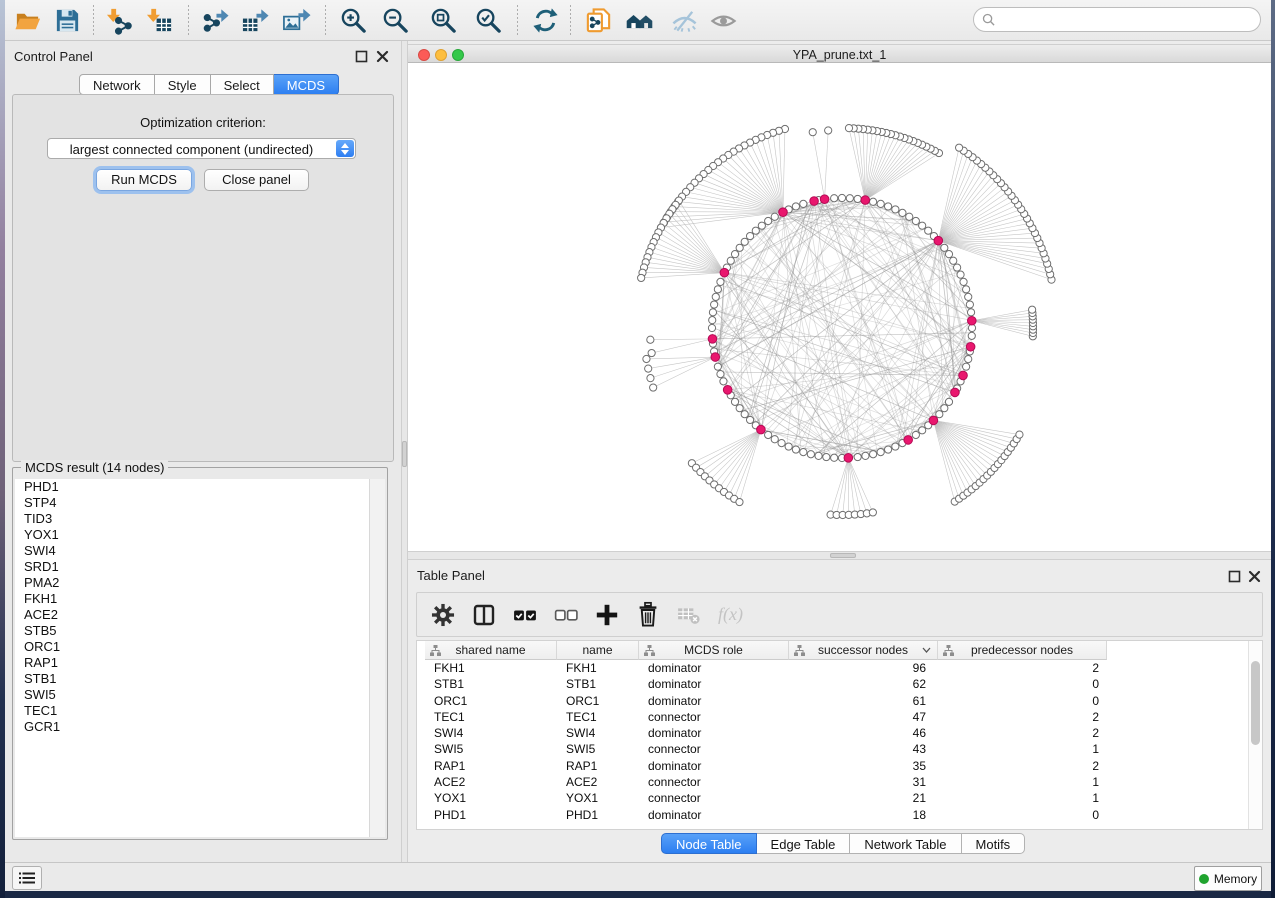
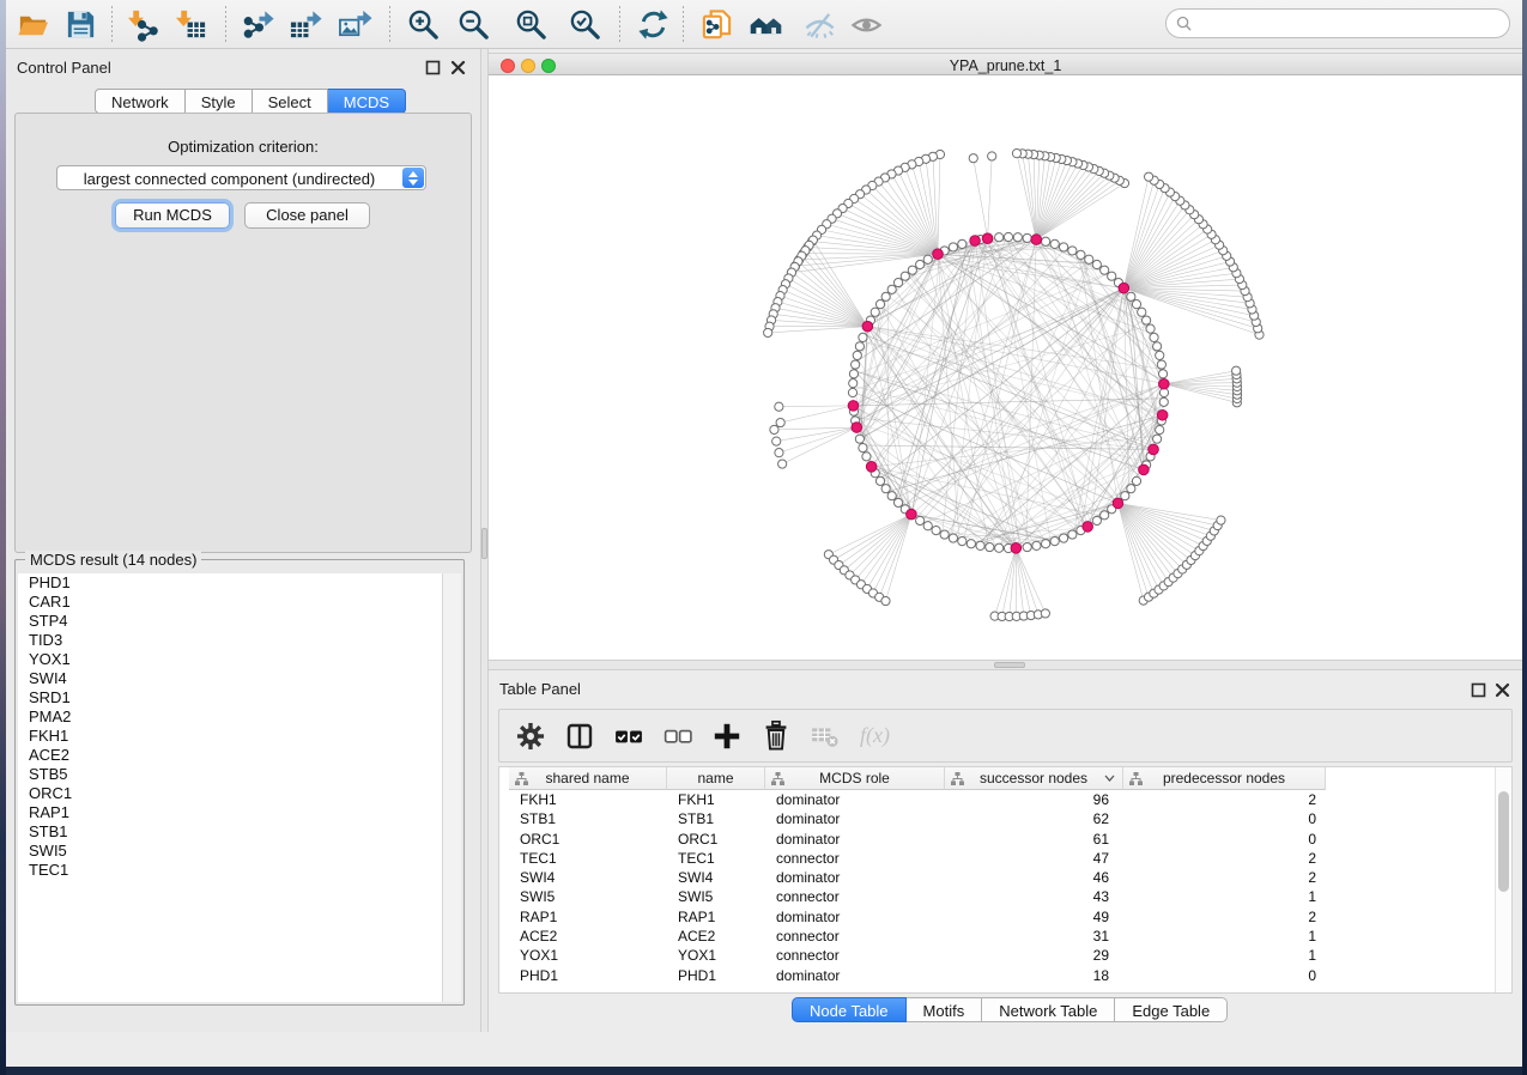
  Control Panel
  Network
  Style
  Select
  MCDS
  Optimization criterion:
  largest connected component (undirected)
  Run MCDS
  Close panel
  MCDS result (14 nodes)
  PHD1
+ CAR1
  STP4
  TID3
  YOX1
  SWI4
  SRD1
  PMA2
  FKH1
  ACE2
  STB5
  ORC1
  RAP1
  STB1
  SWI5
  TEC1
- GCR1
  YPA_prune.txt_1
  Table Panel
  f(x)
  shared name
  name
  MCDS role
  successor nodes
  predecessor nodes
  FKH1
  FKH1
  dominator
  96
  2
  STB1
  STB1
  dominator
  62
  0
  ORC1
  ORC1
  dominator
  61
  0
  TEC1
  TEC1
  connector
  47
  2
  SWI4
  SWI4
  dominator
  46
  2
  SWI5
  SWI5
  connector
  43
  1
  RAP1
  RAP1
  dominator
- 35
+ 49
  2
  ACE2
  ACE2
  connector
  31
  1
  YOX1
  YOX1
  connector
- 21
+ 29
  1
  PHD1
  PHD1
  dominator
  18
  0
  Node Table
- Edge Table
+ Motifs
  Network Table
- Motifs
+ Edge Table
- Memory
